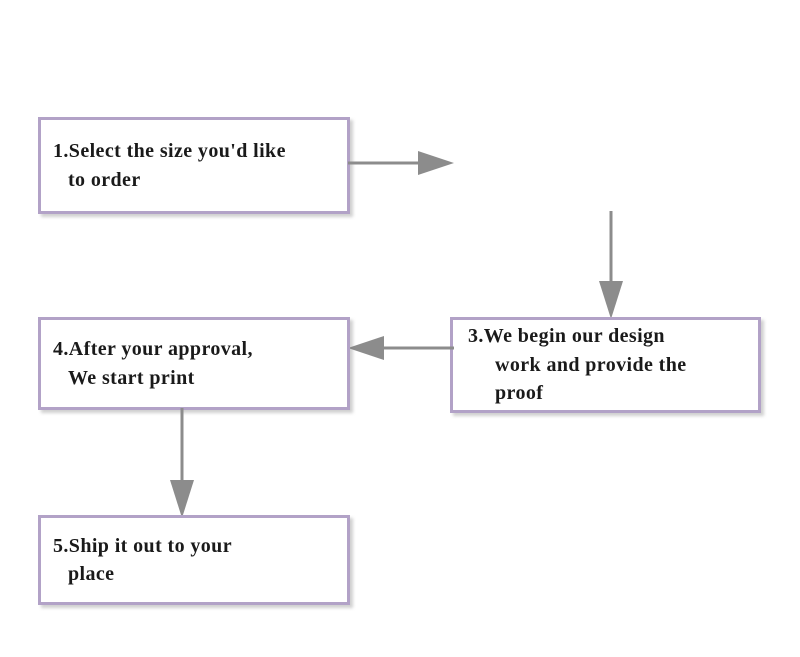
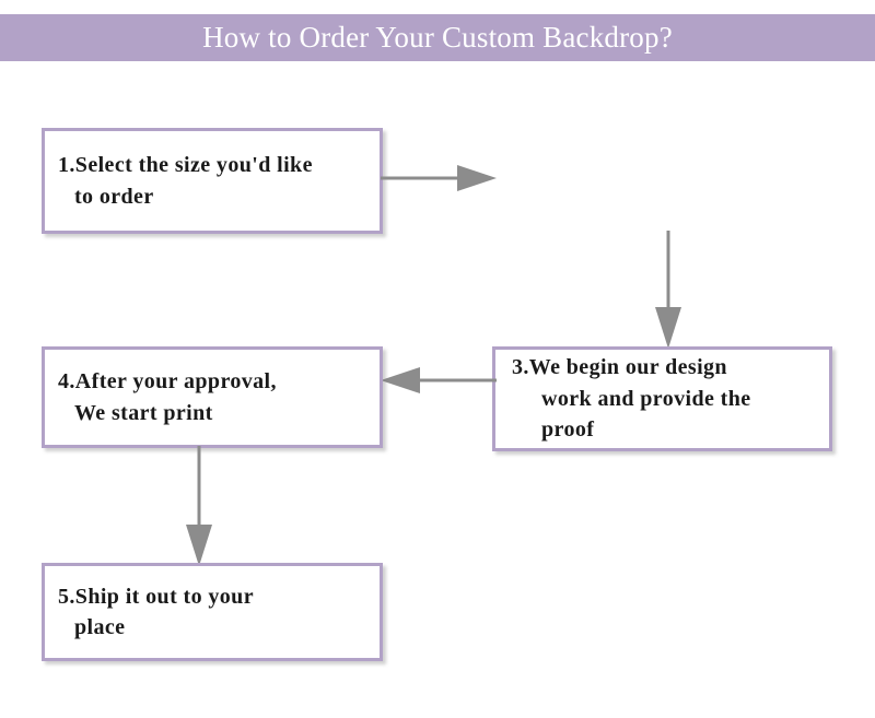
+ How to Order Your Custom Backdrop?
  1.Select the size you'd like
  to order
  3.We begin our design
  work and provide the
  proof
  4.After your approval,
  We start print
  5.Ship it out to your
  place
